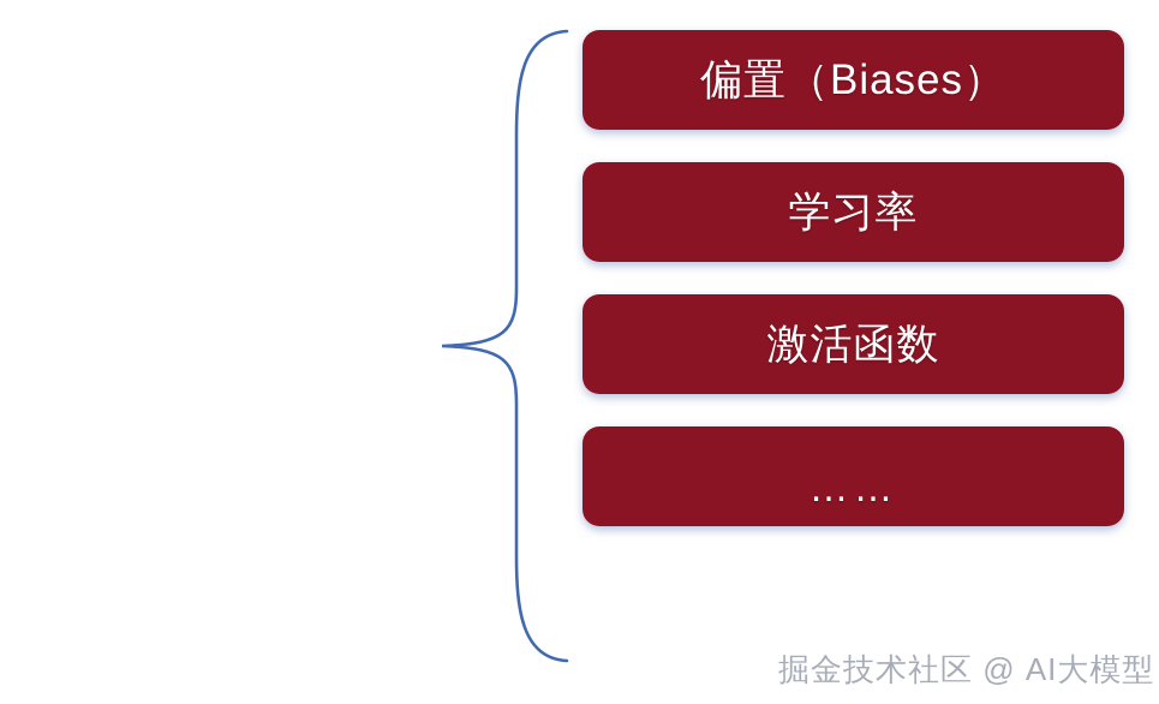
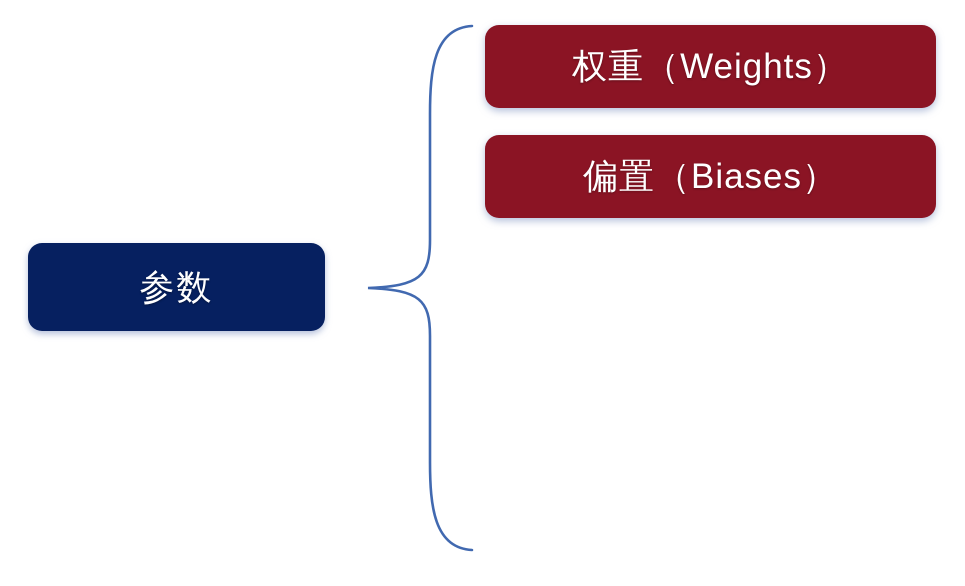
+ 参数
+ 权重（Weights）
  偏置（Biases）
- 学习率
- 激活函数
- ……
- 掘金技术社区 @ AI大模型
